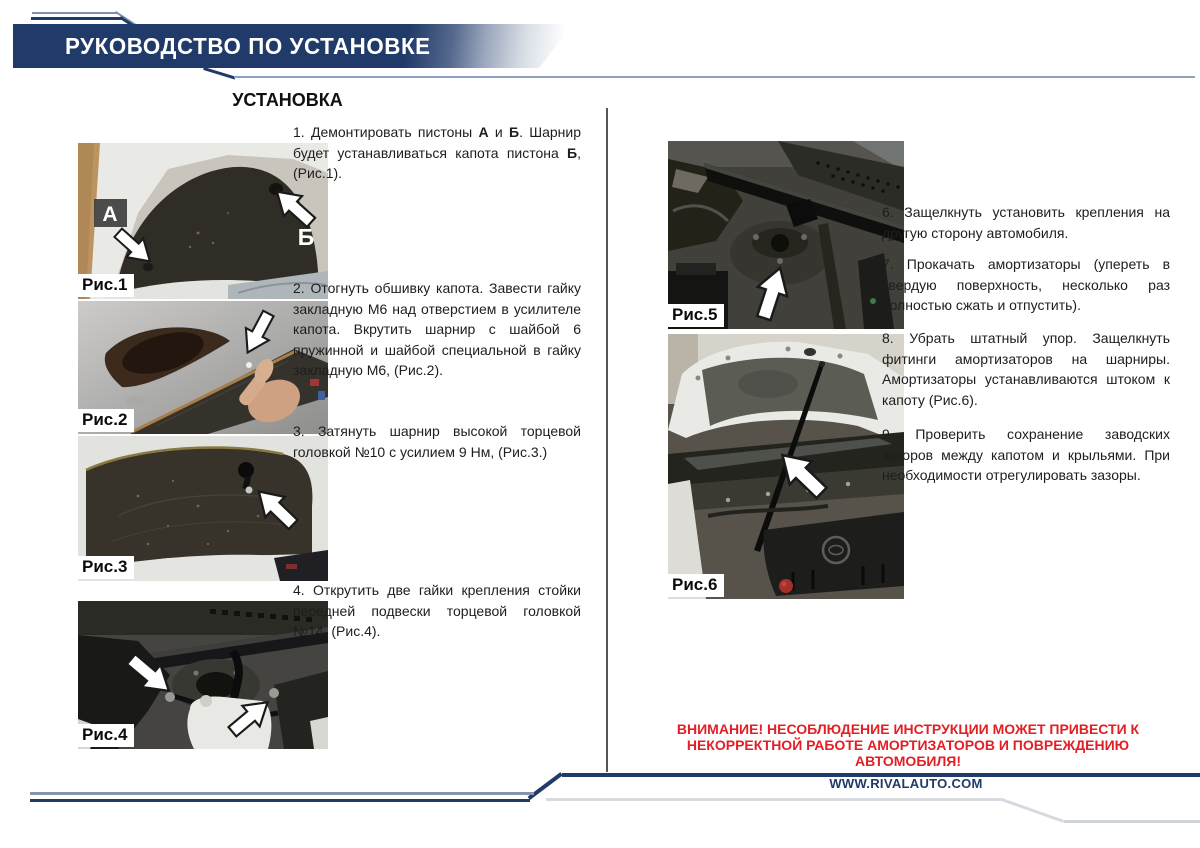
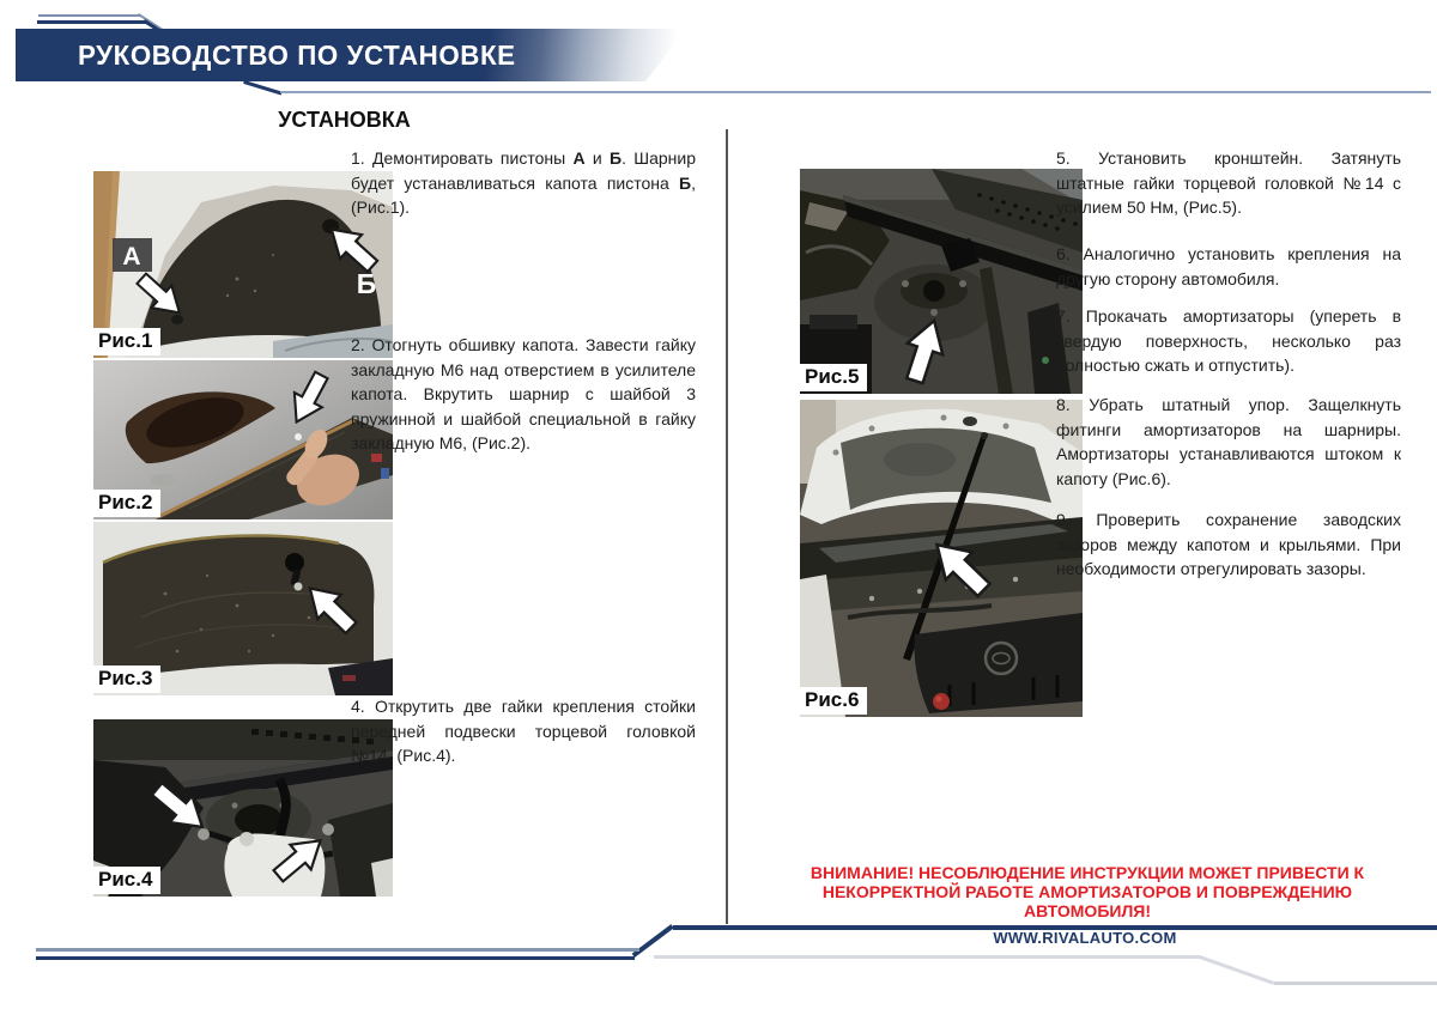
  РУКОВОДСТВО ПО УСТАНОВКЕ
  УСТАНОВКА
  А
  Б
  Рис.1
  Рис.2
  Рис.3
  Рис.4
  Рис.5
  Рис.6
  1. Демонтировать пистоны А и Б. Шарнир будет устанавливаться капота пистона Б, (Рис.1).
- 2. Отогнуть обшивку капота. Завести гайку закладную М6 над отверстием в усилителе капота. Вкрутить шарнир с шайбой 6 пружинной и шайбой специальной в гайку закладную М6, (Рис.2).
+ 2. Отогнуть обшивку капота. Завести гайку закладную М6 над отверстием в усилителе капота. Вкрутить шарнир с шайбой 3 пружинной и шайбой специальной в гайку закладную М6, (Рис.2).
- 3. Затянуть шарнир высокой торцевой головкой №10 с усилием 9 Нм, (Рис.3.)
  4. Открутить две гайки крепления стойки передней подвески торцевой головкой №14, (Рис.4).
+ 5. Установить кронштейн. Затянуть штатные гайки торцевой головкой №14 с усилием 50 Нм, (Рис.5).
- 6. Защелкнуть установить крепления на другую сторону автомобиля.
+ 6. Аналогично установить крепления на другую сторону автомобиля.
  7. Прокачать амортизаторы (упереть в твердую поверхность, несколько раз полностью сжать и отпустить).
  8. Убрать штатный упор. Защелкнуть фитинги амортизаторов на шарниры. Амортизаторы устанавливаются штоком к капоту (Рис.6).
  9. Проверить сохранение заводских зазоров между капотом и крыльями. При необходимости отрегулировать зазоры.
  ВНИМАНИЕ! НЕСОБЛЮДЕНИЕ ИНСТРУКЦИИ МОЖЕТ ПРИВЕСТИ К НЕКОРРЕКТНОЙ РАБОТЕ АМОРТИЗАТОРОВ И ПОВРЕЖДЕНИЮ АВТОМОБИЛЯ!
  WWW.RIVALAUTO.COM
